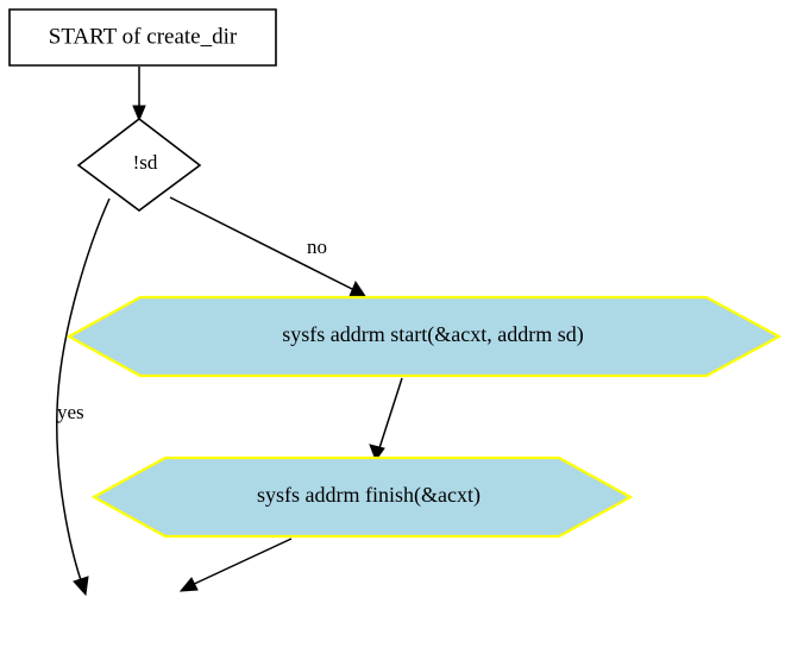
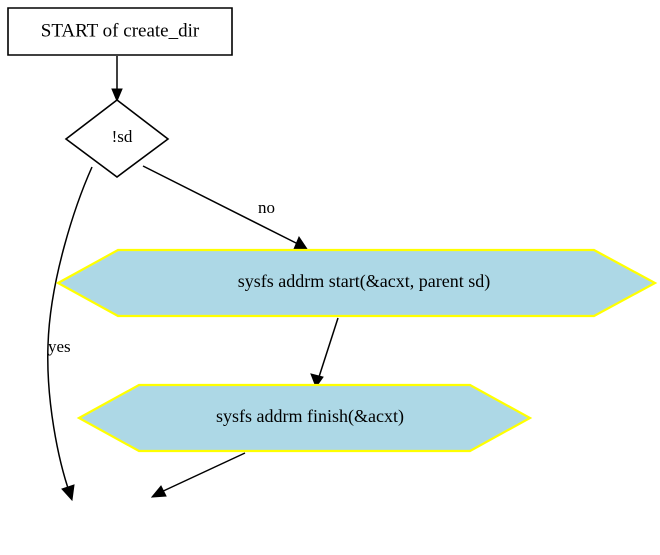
  no
  yes
  START of create_dir
  !sd
- sysfs addrm start(&acxt, addrm sd)
+ sysfs addrm start(&acxt, parent sd)
  sysfs addrm finish(&acxt)
